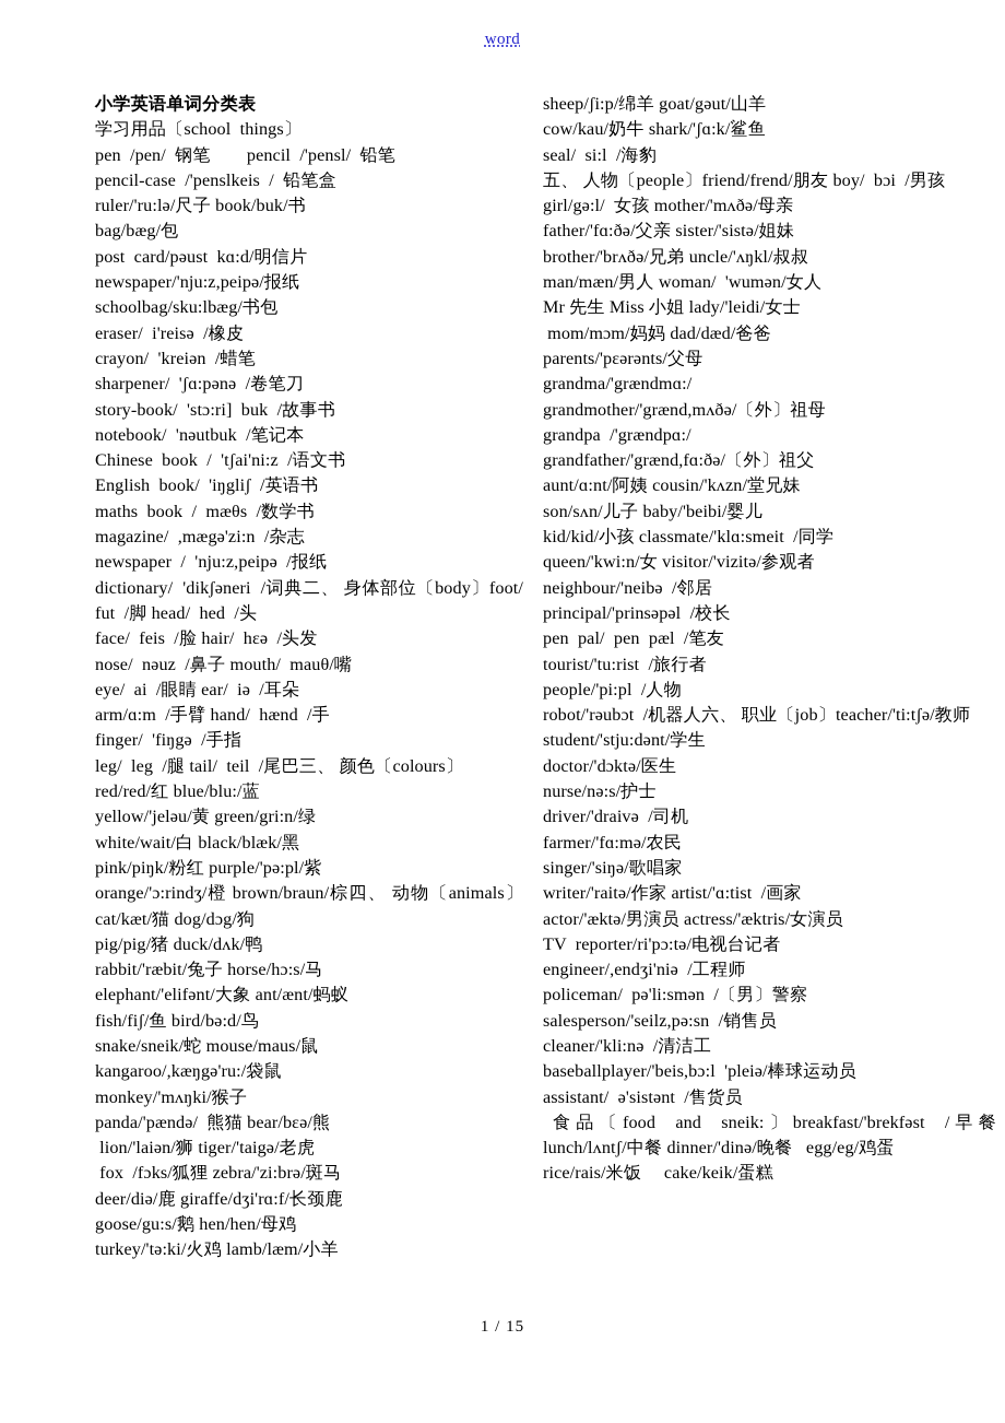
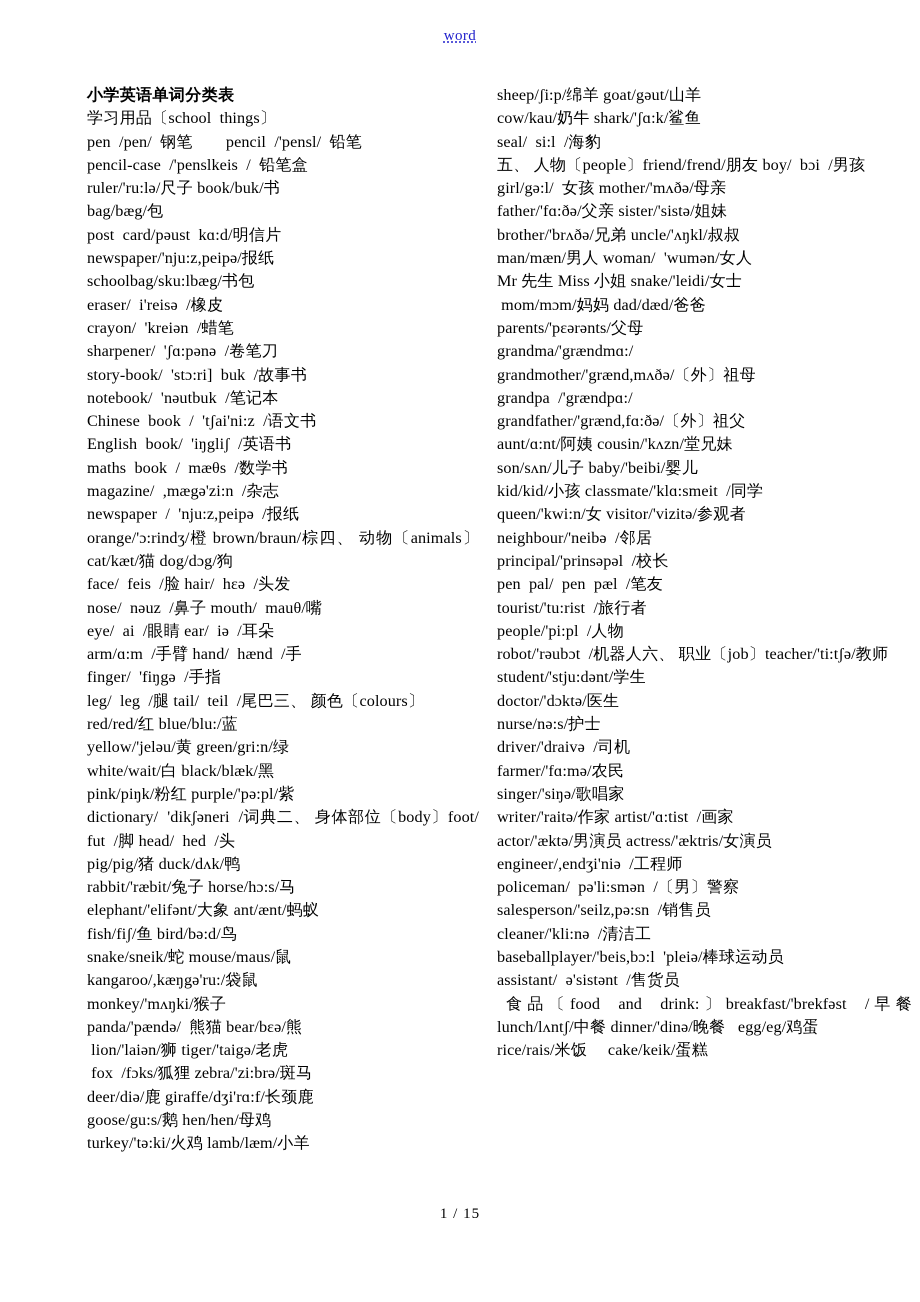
  word
  小学英语单词分类表
  学习用品〔school things〕
  pen /pen/ 钢笔 pencil /'pensl/ 铅笔
  pencil-case /'penslkeis / 铅笔盒
  ruler/'ru:lə/尺子 book/buk/书
  bag/bæg/包
  post card/pəust kɑ:d/明信片
  newspaper/'nju:z,peipə/报纸
  schoolbag/sku:lbæg/书包
  eraser/ i'reisə /橡皮
  crayon/ 'kreiən /蜡笔
  sharpener/ 'ʃɑ:pənə /卷笔刀
  story-book/ 'stɔ:ri] buk /故事书
  notebook/ 'nəutbuk /笔记本
  Chinese book / 'tʃai'ni:z /语文书
  English book/ 'iŋgliʃ /英语书
  maths book / mæθs /数学书
  magazine/ ,mægə'zi:n /杂志
  newspaper / 'nju:z,peipə /报纸
- dictionary/ 'dikʃəneri /词典二、 身体部位〔body〕foot/ fut /脚 head/ hed /头
+ orange/'ɔ:rindʒ/橙 brown/braun/棕四、 动物〔animals〕 cat/kæt/猫 dog/dɔg/狗
  face/ feis /脸 hair/ hɛə /头发
  nose/ nəuz /鼻子 mouth/ mauθ/嘴
  eye/ ai /眼睛 ear/ iə /耳朵
  arm/ɑ:m /手臂 hand/ hænd /手
  finger/ 'fiŋgə /手指
  leg/ leg /腿 tail/ teil /尾巴三、 颜色〔colours〕
  red/red/红 blue/blu:/蓝
  yellow/'jeləu/黄 green/gri:n/绿
  white/wait/白 black/blæk/黑
  pink/piŋk/粉红 purple/'pə:pl/紫
- orange/'ɔ:rindʒ/橙 brown/braun/棕四、 动物〔animals〕 cat/kæt/猫 dog/dɔg/狗
+ dictionary/ 'dikʃəneri /词典二、 身体部位〔body〕foot/ fut /脚 head/ hed /头
  pig/pig/猪 duck/dʌk/鸭
  rabbit/'ræbit/兔子 horse/hɔ:s/马
  elephant/'elifənt/大象 ant/ænt/蚂蚁
  fish/fiʃ/鱼 bird/bə:d/鸟
  snake/sneik/蛇 mouse/maus/鼠
  kangaroo/,kæŋgə'ru:/袋鼠
  monkey/'mʌŋki/猴子
  panda/'pændə/ 熊猫 bear/bɛə/熊
  lion/'laiən/狮 tiger/'taigə/老虎
  fox /fɔks/狐狸 zebra/'zi:brə/斑马
  deer/diə/鹿 giraffe/dʒi'rɑ:f/长颈鹿
  goose/gu:s/鹅 hen/hen/母鸡
  turkey/'tə:ki/火鸡 lamb/læm/小羊
  sheep/ʃi:p/绵羊 goat/gəut/山羊
  cow/kau/奶牛 shark/'ʃɑ:k/鲨鱼
  seal/ si:l /海豹
  五、 人物〔people〕friend/frend/朋友 boy/ bɔi /男孩
  girl/gə:l/ 女孩 mother/'mʌðə/母亲
  father/'fɑ:ðə/父亲 sister/'sistə/姐妹
  brother/'brʌðə/兄弟 uncle/'ʌŋkl/叔叔
  man/mæn/男人 woman/ 'wumən/女人
- Mr 先生 Miss 小姐 lady/'leidi/女士
+ Mr 先生 Miss 小姐 snake/'leidi/女士
  mom/mɔm/妈妈 dad/dæd/爸爸
  parents/'pɛərənts/父母
  grandma/'grændmɑ:/
  grandmother/'grænd,mʌðə/〔外〕祖母
  grandpa /'grændpɑ:/
  grandfather/'grænd,fɑ:ðə/〔外〕祖父
  aunt/ɑ:nt/阿姨 cousin/'kʌzn/堂兄妹
  son/sʌn/儿子 baby/'beibi/婴儿
  kid/kid/小孩 classmate/'klɑ:smeit /同学
  queen/'kwi:n/女 visitor/'vizitə/参观者
  neighbour/'neibə /邻居
  principal/'prinsəpəl /校长
  pen pal/ pen pæl /笔友
  tourist/'tu:rist /旅行者
  people/'pi:pl /人物
  robot/'rəubɔt /机器人六、 职业〔job〕teacher/'ti:tʃə/教师
  student/'stju:dənt/学生
  doctor/'dɔktə/医生
  nurse/nə:s/护士
  driver/'draivə /司机
  farmer/'fɑ:mə/农民
  singer/'siŋə/歌唱家
  writer/'raitə/作家 artist/'ɑ:tist /画家
  actor/'æktə/男演员 actress/'æktris/女演员
- TV reporter/ri'pɔ:tə/电视台记者
  engineer/,endʒi'niə /工程师
  policeman/ pə'li:smən /〔男〕警察
  salesperson/'seilz,pə:sn /销售员
  cleaner/'kli:nə /清洁工
  baseballplayer/'beis,bɔ:l 'pleiə/棒球运动员
  assistant/ ə'sistənt /售货员
- 食品〔food and sneik:〕breakfast/'brekfəst /早餐 lunch/lʌntʃ/中餐 dinner/'dinə/晚餐 egg/eg/鸡蛋
+ 食品〔food and drink:〕breakfast/'brekfəst /早餐 lunch/lʌntʃ/中餐 dinner/'dinə/晚餐 egg/eg/鸡蛋
  rice/rais/米饭 cake/keik/蛋糕
  1 / 15
